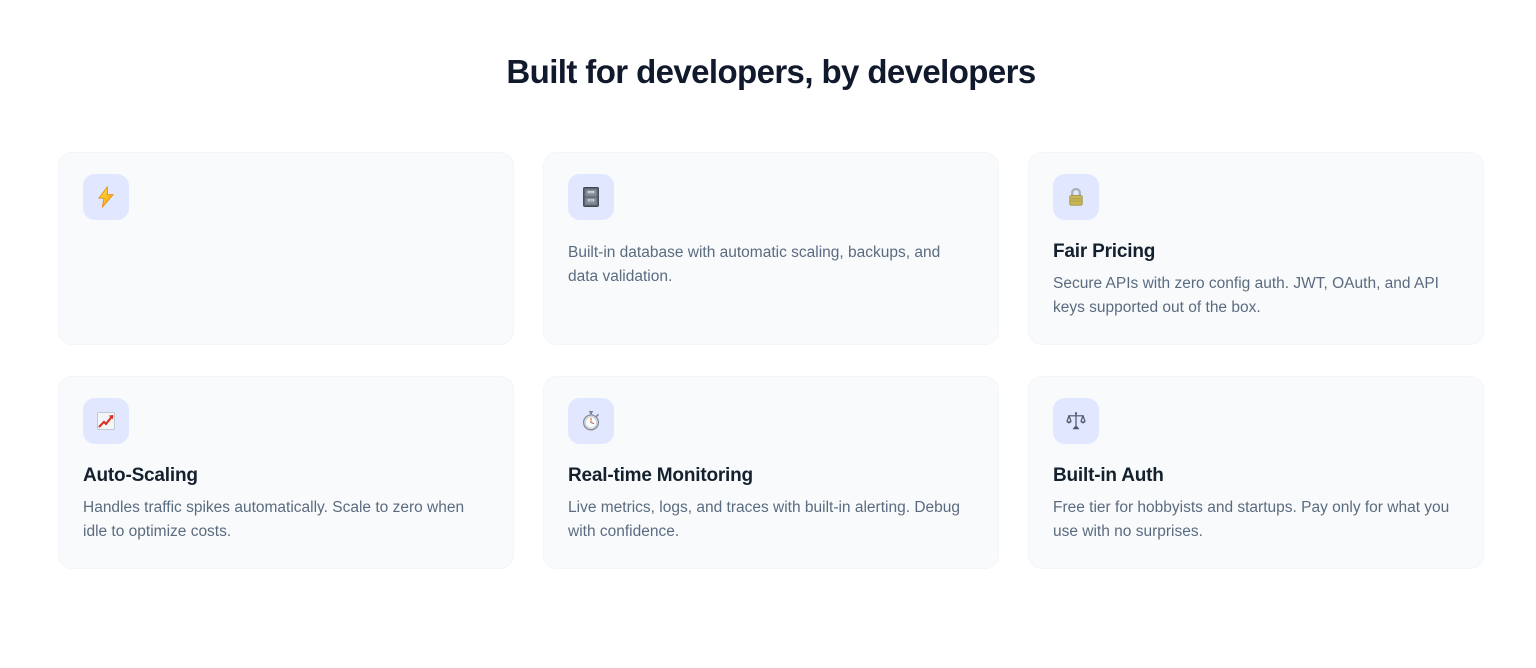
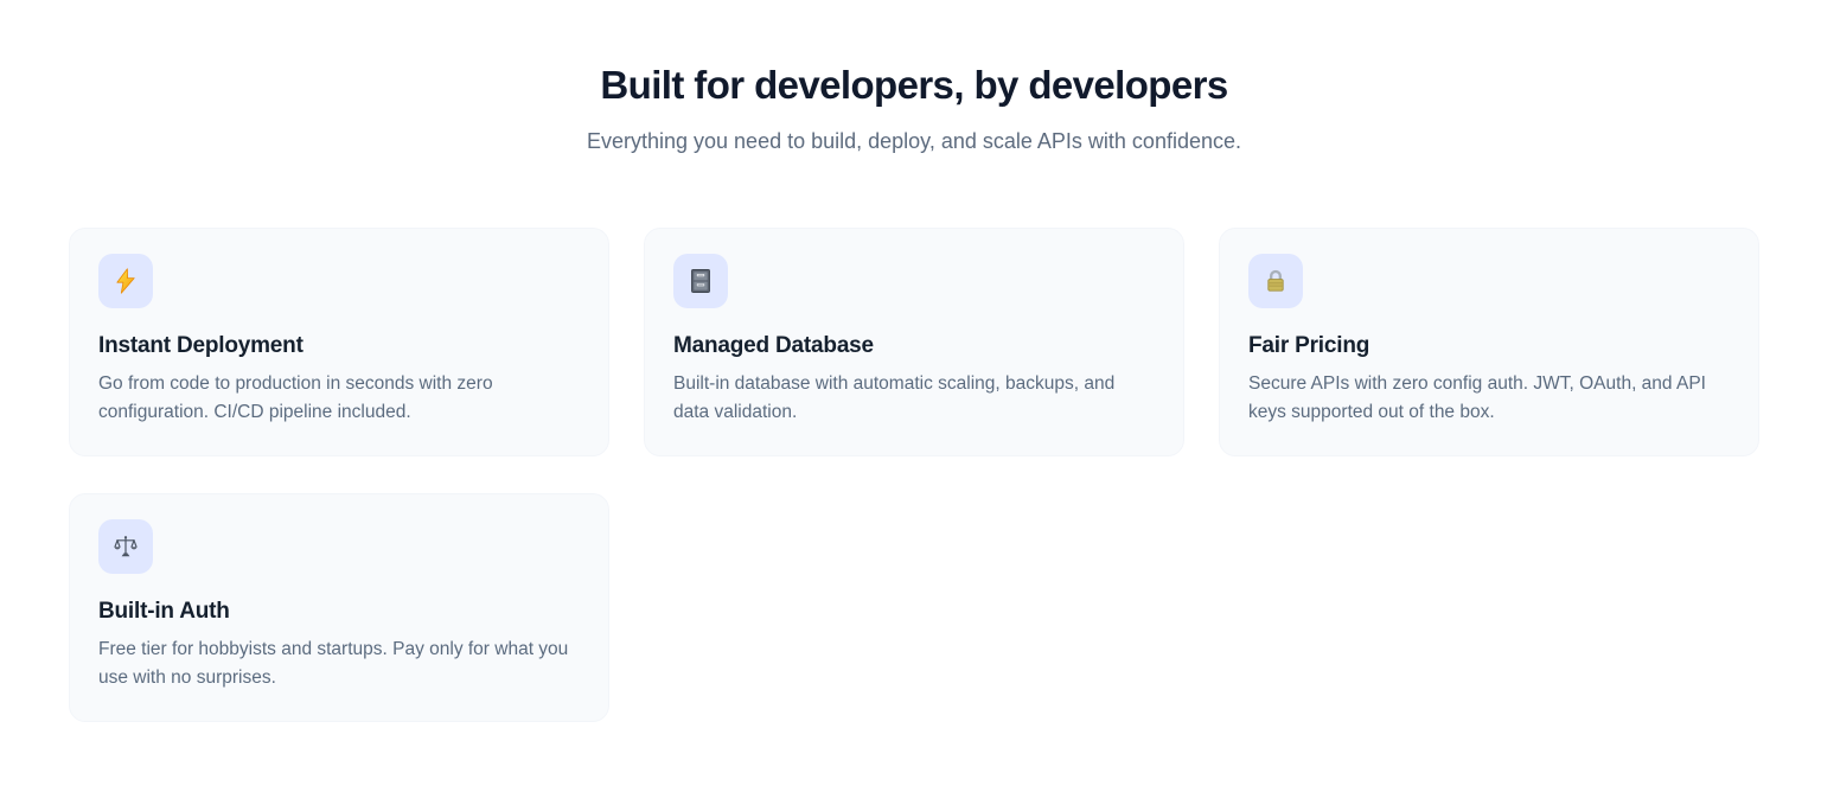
  Built for developers, by developers
+ Everything you need to build, deploy, and scale APIs with confidence.
+ Instant Deployment
+ Go from code to production in seconds with zero configuration. CI/CD pipeline included.
+ Managed Database
  Built-in database with automatic scaling, backups, and data validation.
  Fair Pricing
  Secure APIs with zero config auth. JWT, OAuth, and API keys supported out of the box.
- Auto-Scaling
- Handles traffic spikes automatically. Scale to zero when idle to optimize costs.
- Real-time Monitoring
- Live metrics, logs, and traces with built-in alerting. Debug with confidence.
  Built-in Auth
  Free tier for hobbyists and startups. Pay only for what you use with no surprises.
